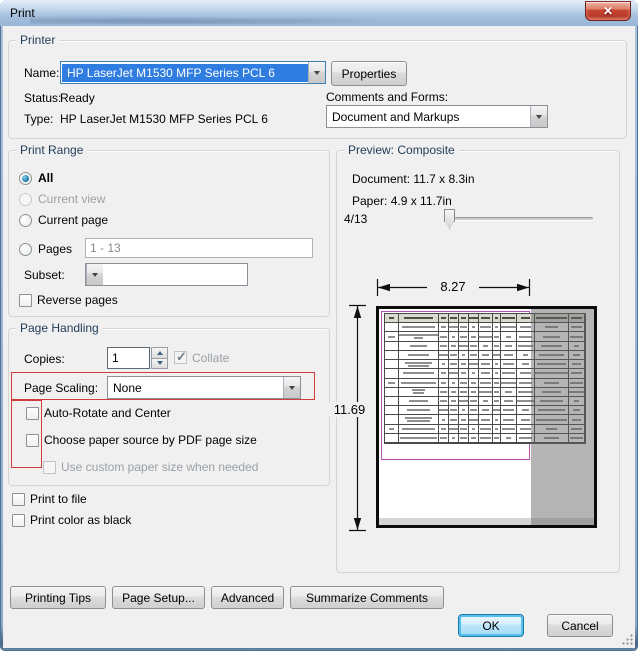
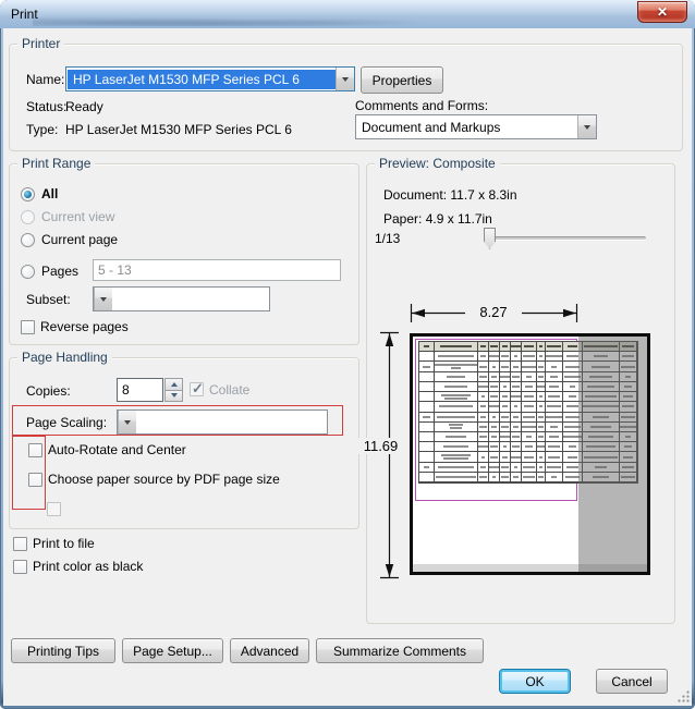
  Prin
  ✕
  Printer
  Name:
  HP LaserJet M1530 MFP Series PCL 6
  Properties
  Status:
  Ready
  Type:
  HP LaserJet M1530 MFP Series PCL 6
  Comments and Forms:
  Document and Markups
  Print Range
  All
  Current view
  Current page
  Pages
- 1 - 13
+ 5 - 13
  Subset:
  Reverse pages
  Page Handling
  Copies:
- 1
+ 8
  Collate
  Page Scaling:
- None
  Auto-Rotate and Center
  Choose paper source by PDF page size
- Use custom paper size when needed
  Print to file
  Print color as black
  Preview: Composite
  Document: 11.7 x 8.3in
  Paper: 4.9 x 11.7in
- 4/13
+ 1/13
  8.27
  11.69
  Printing Tips
  Page Setup...
  Advanced
  Summarize Comments
  OK
  Cancel
